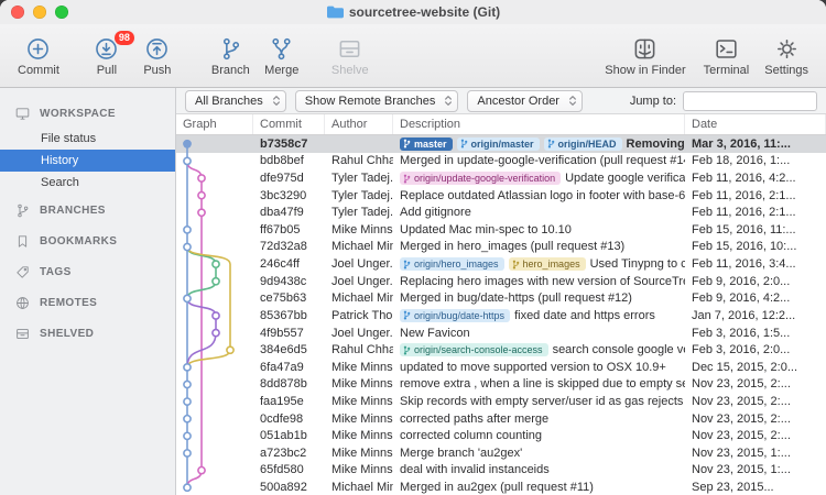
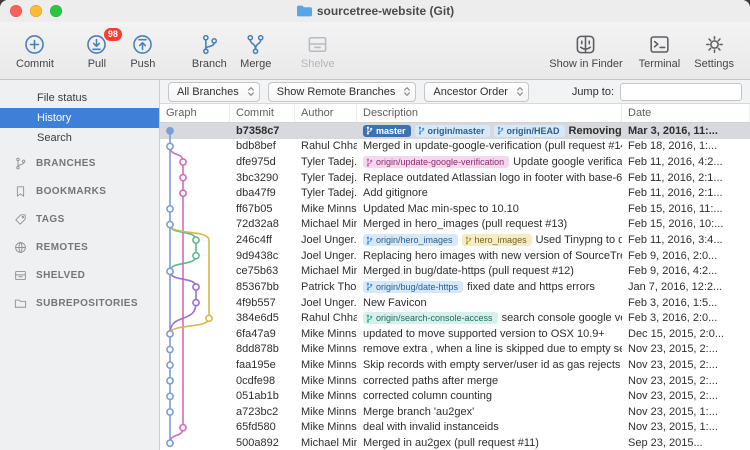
  sourcetree-website (Git)
  Commit
  Pull
  98
  Push
  Branch
  Merge
  Shelve
  Show in Finder
  Terminal
  Settings
- WORKSPACE
  File status
  History
  Search
  BRANCHES
  BOOKMARKS
  TAGS
  REMOTES
  SHELVED
+ SUBREPOSITORIES
  All Branches
  Show Remote Branches
  Ancestor Order
  Jump to:
  Graph
  Commit
  Author
  Description
  Date
  b7358c7
  master
  origin/master
  origin/HEAD
  Mar 3, 2016, 11:...
  bdb8bef
  Merged in update-google-verification (pull request #1
  Feb 18, 2016, 1:...
  dfe975d
  Tyler Tadej.
  origin/update-google-verification
  Update google verifica
  Feb 11, 2016, 4:2...
  3bc3290
  Tyler Tadej.
  Replace outdated Atlassian logo in footer with base-6
  Feb 11, 2016, 2:1...
  dba47f9
  Tyler Tadej.
  Add gitignore
  Feb 11, 2016, 2:1...
  ff67b05
  Mike Minns
  Updated Mac min-spec to 10.10
  Feb 15, 2016, 11:...
  72d32a8
  Michael Min
  Merged in hero_images (pull request #13)
  Feb 15, 2016, 10:...
  246c4ff
  Joel Unger.
  origin/hero_images
  hero_images
  Used Tinypng to c
  Feb 11, 2016, 3:4...
  9d9438c
  Joel Unger.
  Replacing hero images with new version of SourceTr
  Feb 9, 2016, 2:0...
  ce75b63
  Michael Min
  Merged in bug/date-https (pull request #12)
  Feb 9, 2016, 4:2...
  85367bb
  Patrick Tho
  origin/bug/date-https
  fixed date and https errors
  Jan 7, 2016, 12:2...
  4f9b557
  Joel Unger.
  New Favicon
  Feb 3, 2016, 1:5...
  384e6d5
  origin/search-console-access
  search console google v
  Feb 3, 2016, 2:0...
  6fa47a9
  Mike Minns
  updated to move supported version to OSX 10.9+
  Dec 15, 2015, 2:0...
  8dd878b
  Mike Minns
  remove extra , when a line is skipped due to empty s
  Nov 23, 2015, 2:...
  faa195e
  Mike Minns
  Skip records with empty server/user id as gas rejects
  Nov 23, 2015, 2:...
  0cdfe98
  Mike Minns
  corrected paths after merge
  Nov 23, 2015, 2:...
  051ab1b
  Mike Minns
  corrected column counting
  Nov 23, 2015, 2:...
  a723bc2
  Mike Minns
  Merge branch 'au2gex'
  Nov 23, 2015, 1:...
  65fd580
  Mike Minns
  deal with invalid instanceids
  Nov 23, 2015, 1:...
  500a892
  Michael Min
  Merged in au2gex (pull request #11)
  Sep 23, 2015...
